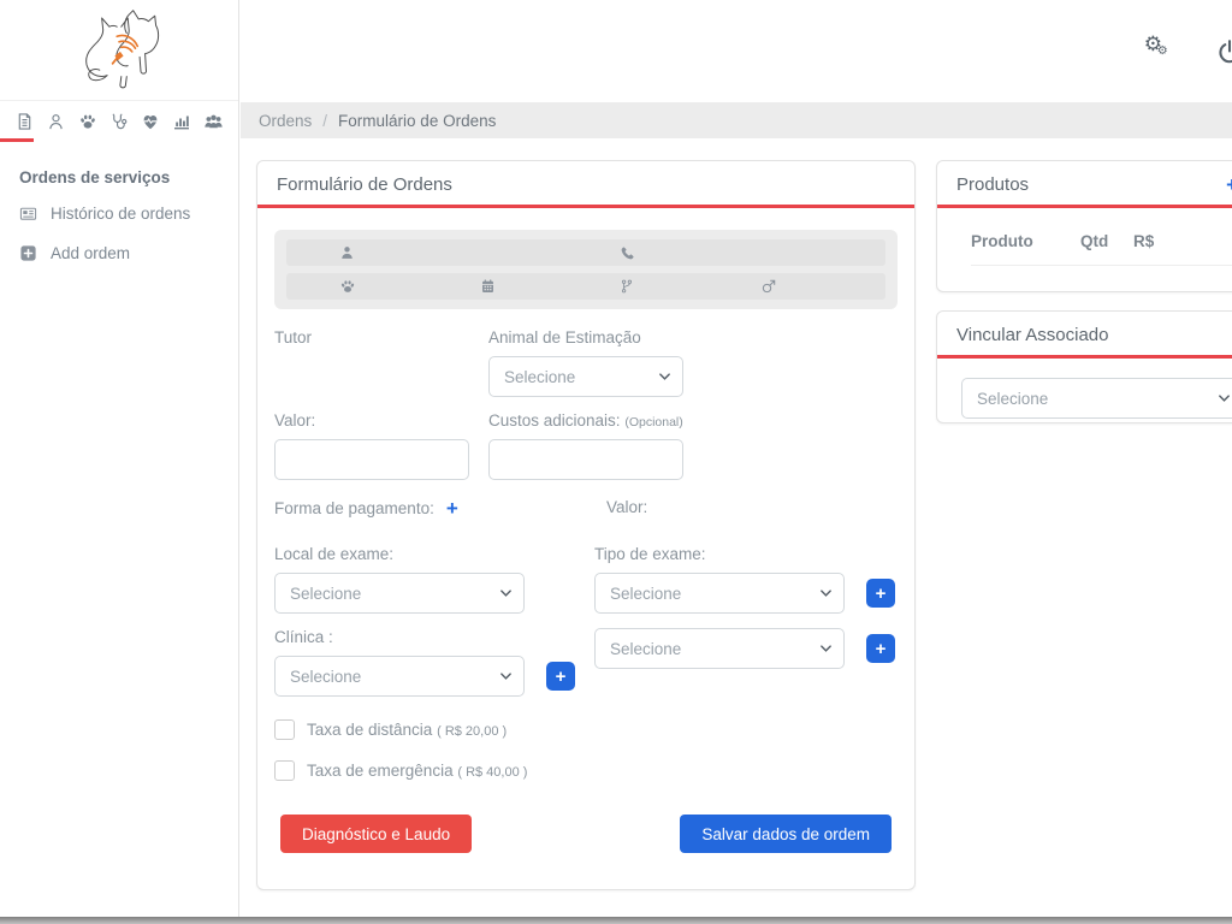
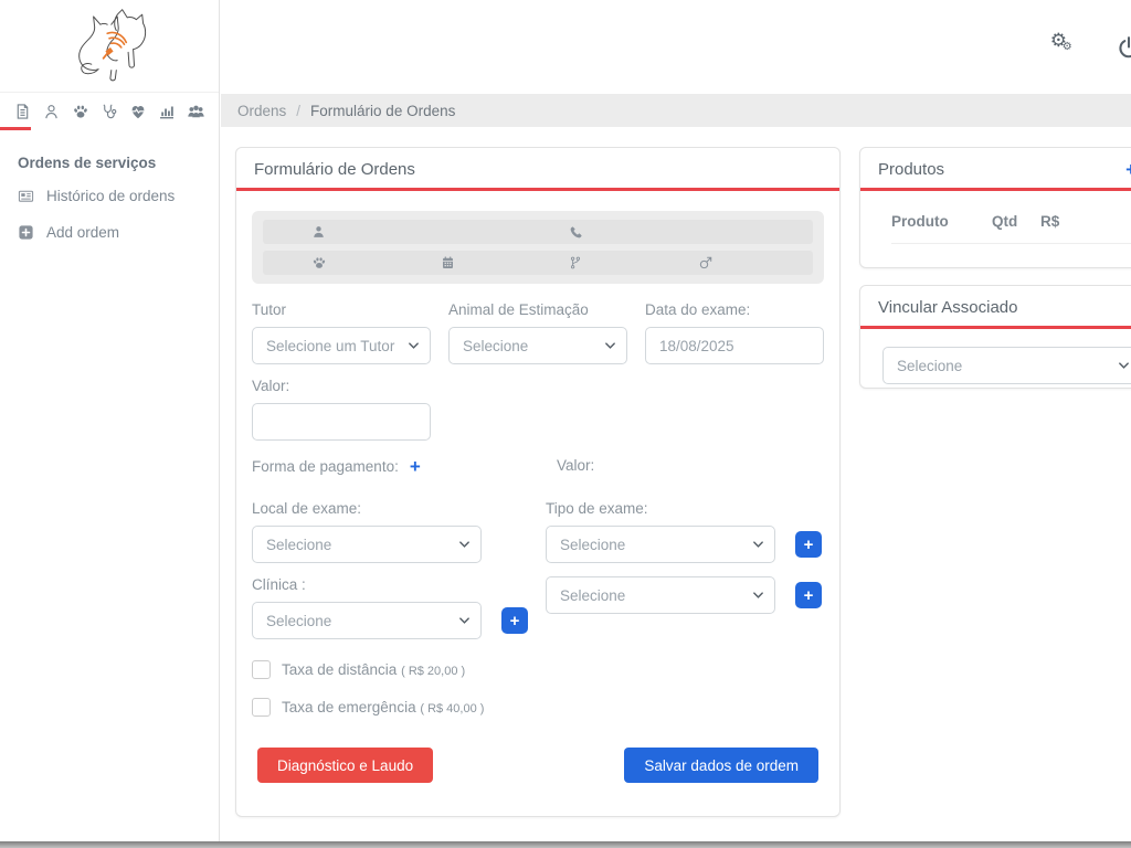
  Ordens de serviços
  Histórico de ordens
  Add ordem
  ⚙
  ⚙
  Ordens
  /
  Formulário de Ordens
  Formulário de Ordens
  Tutor
+ Selecione um Tutor
  Animal de Estimação
  Selecione
+ Data do exame:
+ 18/08/2025
  Valor:
- Custos adicionais: (Opcional)
  Forma de pagamento:
  +
  Valor:
  Local de exame:
  Selecione
  Tipo de exame:
  Selecione
  +
  Clínica :
  Selecione
  +
  Selecione
  +
  Taxa de distância ( R$ 20,00 )
  Taxa de emergência ( R$ 40,00 )
  Diagnóstico e Laudo
  Salvar dados de ordem
  Produtos
  Produto
  Qtd
  R$
  Vincular Associado
  Selecione
